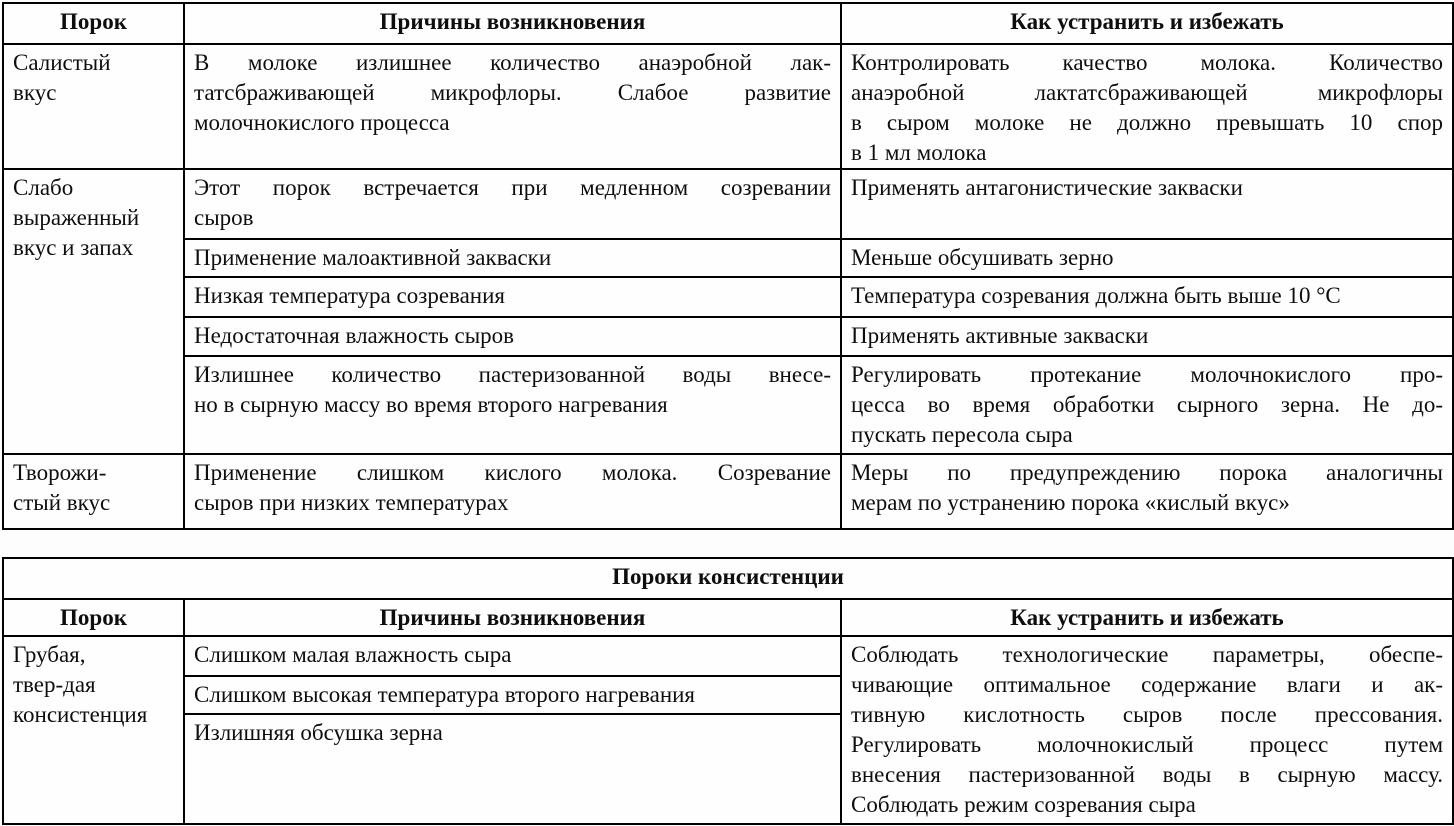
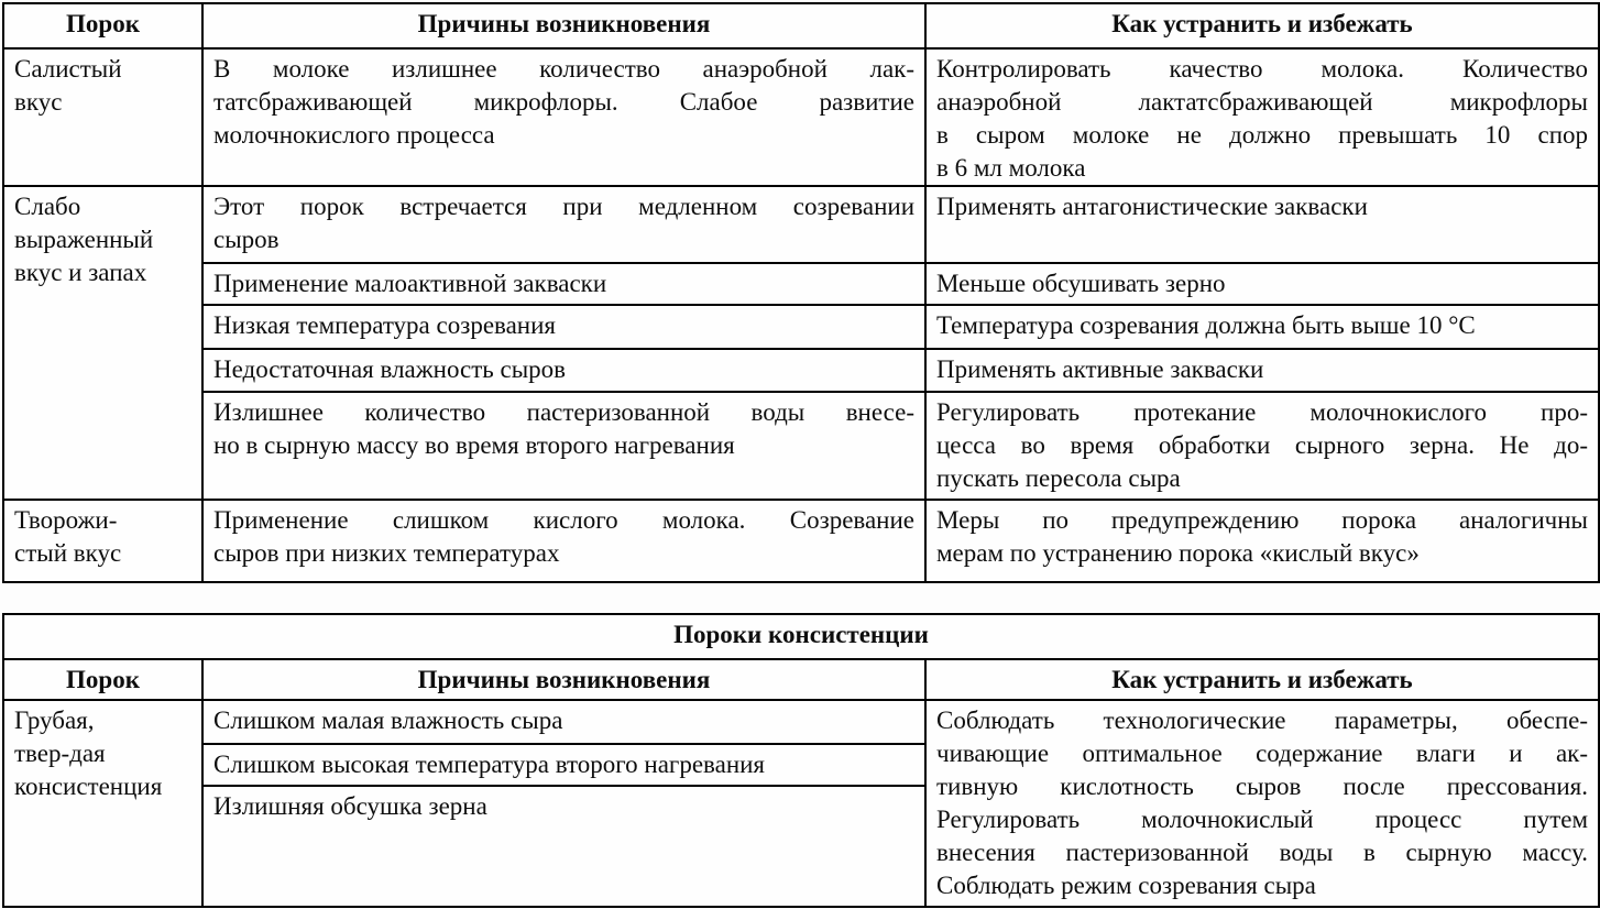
  Порок	Причины возникновения	Как устранить и избежать
- Салистыйвкус	В молоке излишнее количество анаэробной лак-татсбраживающей микрофлоры. Слабое развитиемолочнокислого процесса	Контролировать качество молока. Количествоанаэробной лактатсбраживающей микрофлорыв сыром молоке не должно превышать 10 спорв 1 мл молока
+ Салистыйвкус	В молоке излишнее количество анаэробной лак-татсбраживающей микрофлоры. Слабое развитиемолочнокислого процесса	Контролировать качество молока. Количествоанаэробной лактатсбраживающей микрофлорыв сыром молоке не должно превышать 10 спорв 6 мл молока
  Слабовыраженныйвкус и запах	Этот порок встречается при медленном созреваниисыров	Применять антагонистические закваски
  Применение малоактивной закваски	Меньше обсушивать зерно
  Низкая температура созревания	Температура созревания должна быть выше 10 °C
  Недостаточная влажность сыров	Применять активные закваски
  Излишнее количество пастеризованной воды внесе-но в сырную массу во время второго нагревания	Регулировать протекание молочнокислого про-цесса во время обработки сырного зерна. Не до-пускать пересола сыра
  Творожи-стый вкус	Применение слишком кислого молока. Созреваниесыров при низких температурах	Меры по предупреждению порока аналогичнымерам по устранению порока «кислый вкус»
  Пороки консистенции
  Порок	Причины возникновения	Как устранить и избежать
  Грубая,твер-даяконсистенция	Слишком малая влажность сыра	Соблюдать технологические параметры, обеспе-чивающие оптимальное содержание влаги и ак-тивную кислотность сыров после прессования.Регулировать молочнокислый процесс путемвнесения пастеризованной воды в сырную массу.Соблюдать режим созревания сыра
  Слишком высокая температура второго нагревания
  Излишняя обсушка зерна
